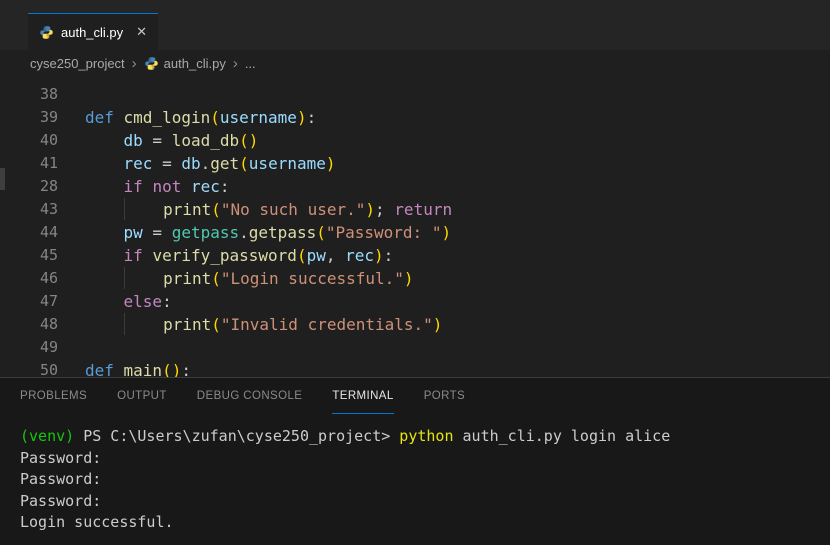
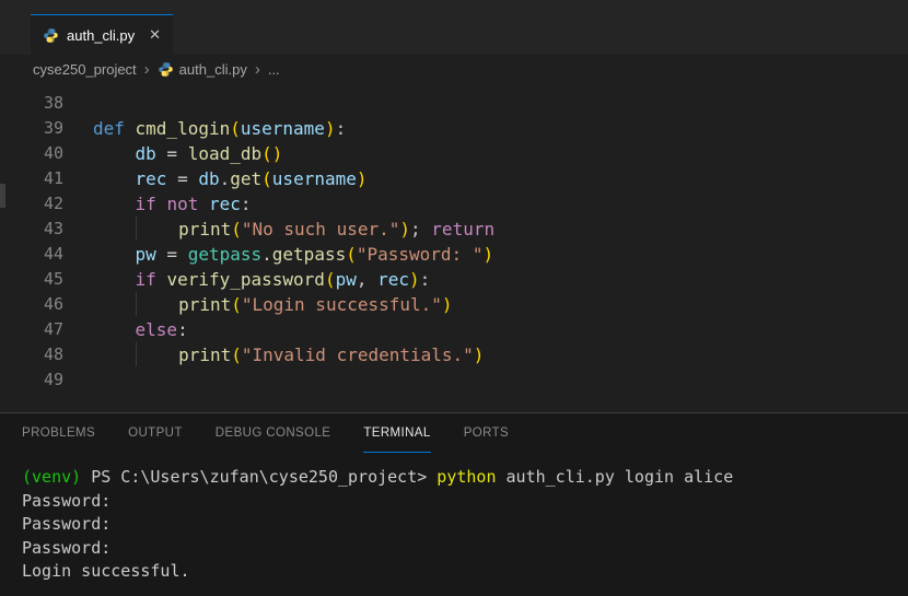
  auth_cli.py
  ✕
  cyse250_project
  ›
  auth_cli.py
  ›
  ...
  38
  39
  def cmd_login(username):
  40
  db = load_db()
  41
  rec = db.get(username)
- 28
+ 42
  if not rec:
  43
  print("No such user."); return
  44
  pw = getpass.getpass("Password: ")
  45
  if verify_password(pw, rec):
  46
  print("Login successful.")
  47
  else:
  48
  print("Invalid credentials.")
  49
- 50
- def main():
  PROBLEMS
  OUTPUT
  DEBUG CONSOLE
  TERMINAL
  PORTS
  (venv) PS C:\Users\zufan\cyse250_project> python auth_cli.py login alice
  Password:
  Password:
  Password:
  Login successful.
